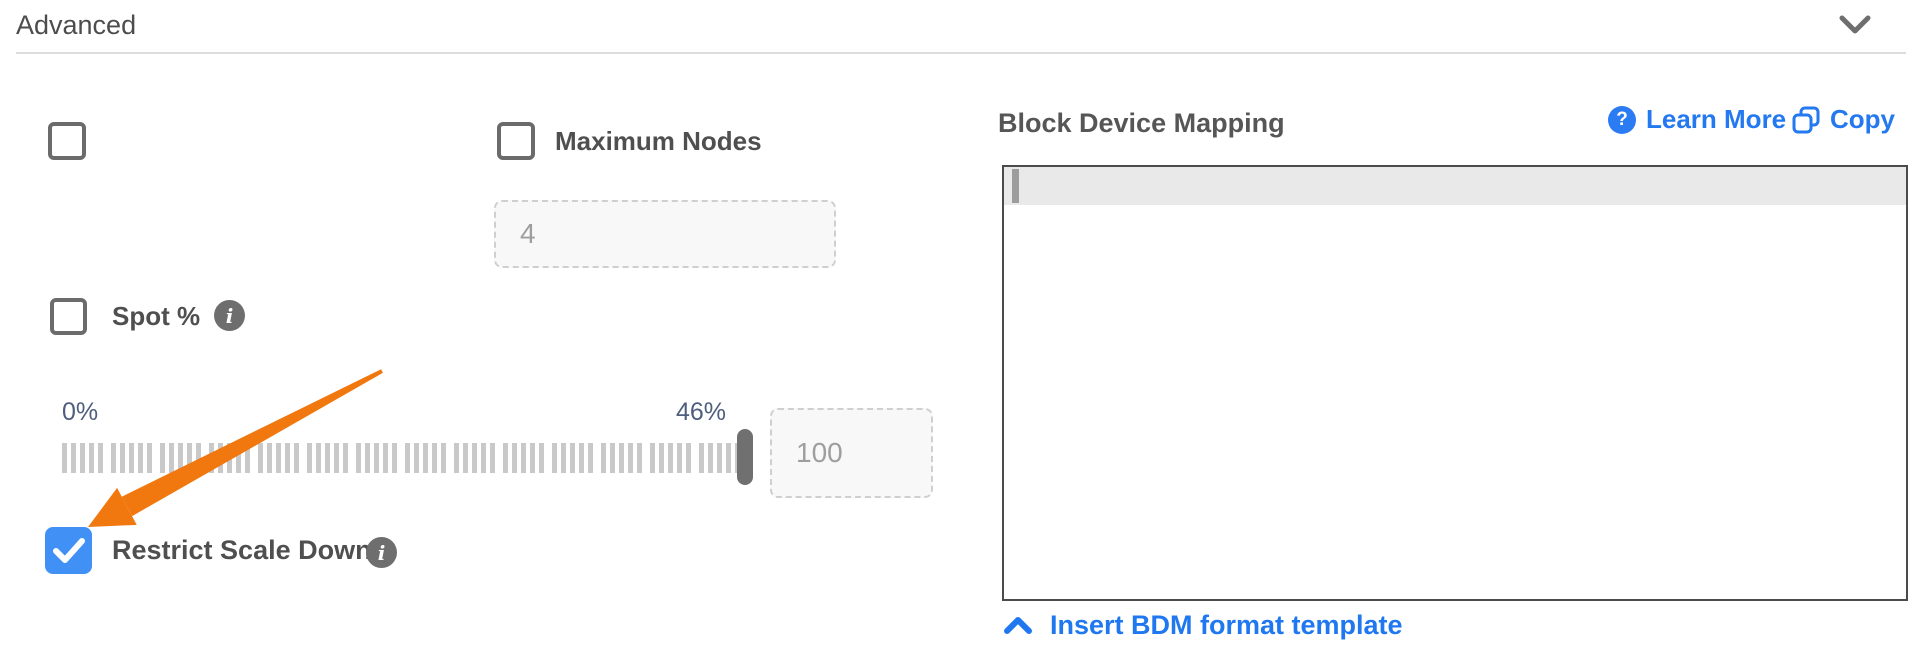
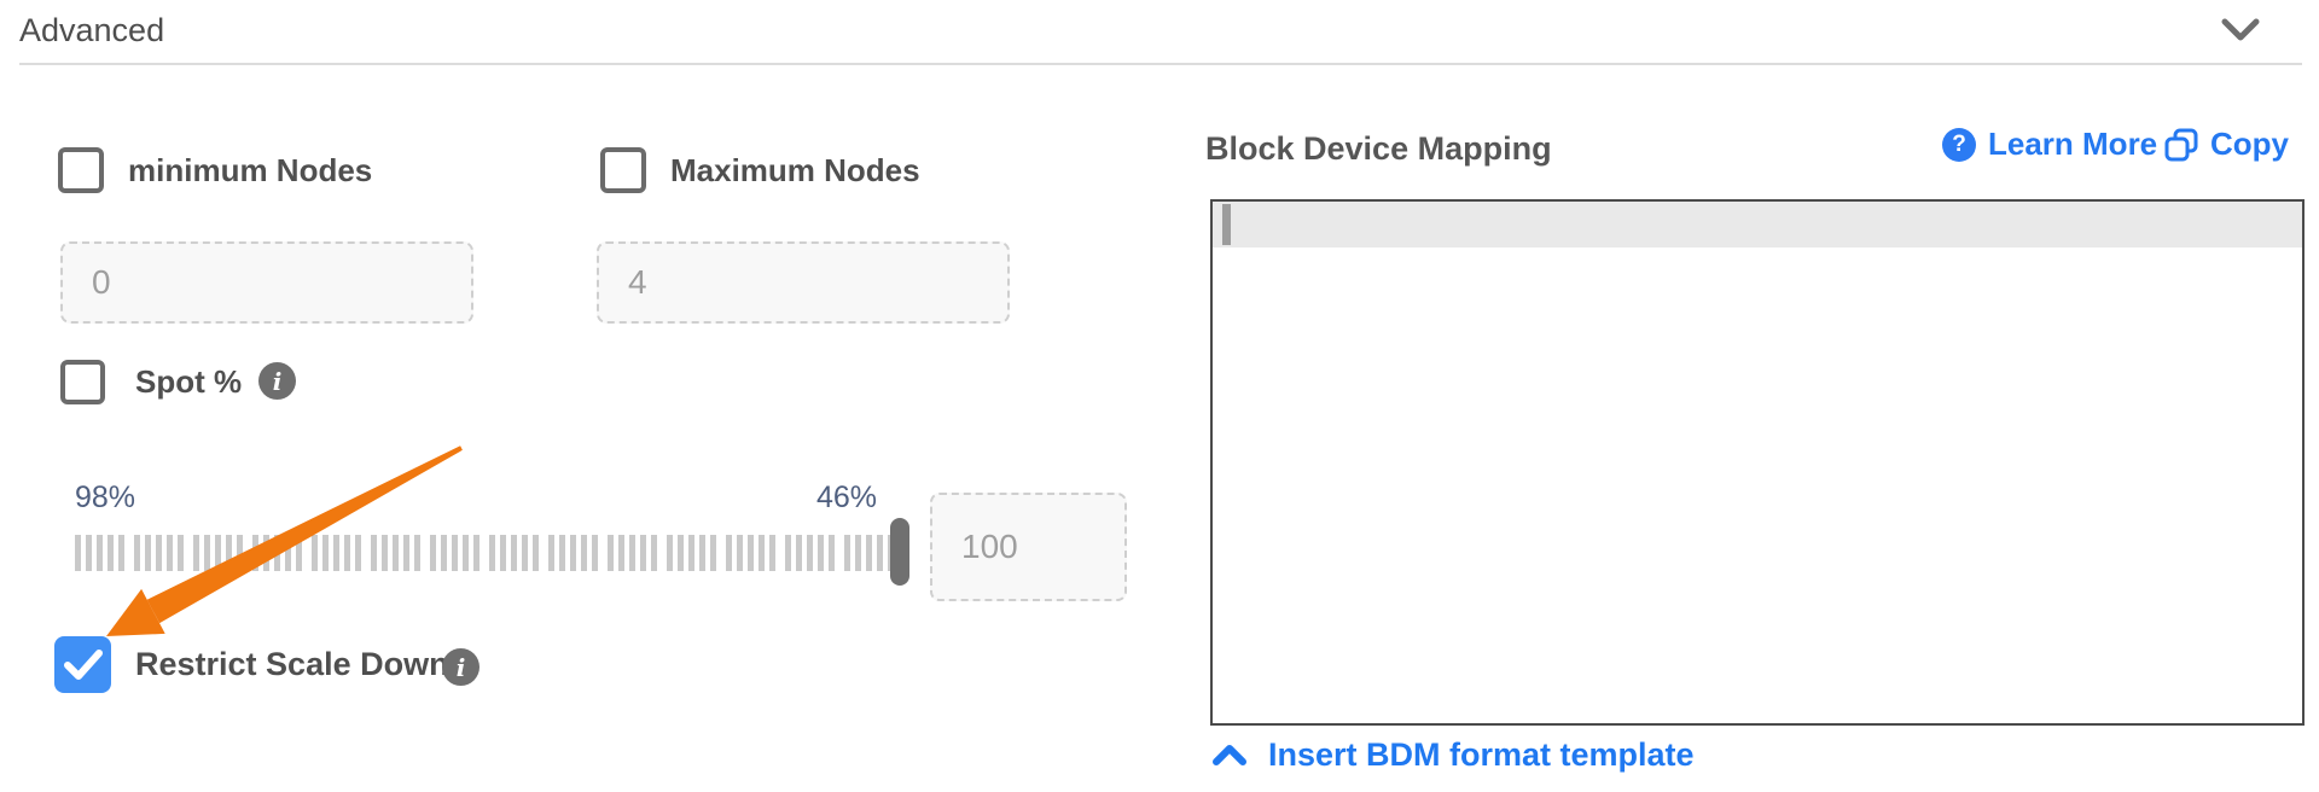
  Advanced
+ minimum Nodes
+ 0
  Maximum Nodes
  4
  Spot %
  i
- 0%
+ 98%
  46%
  100
  Restrict Scale Down
  i
  Block Device Mapping
  ?
  Learn More
  Copy
  Insert BDM format template
